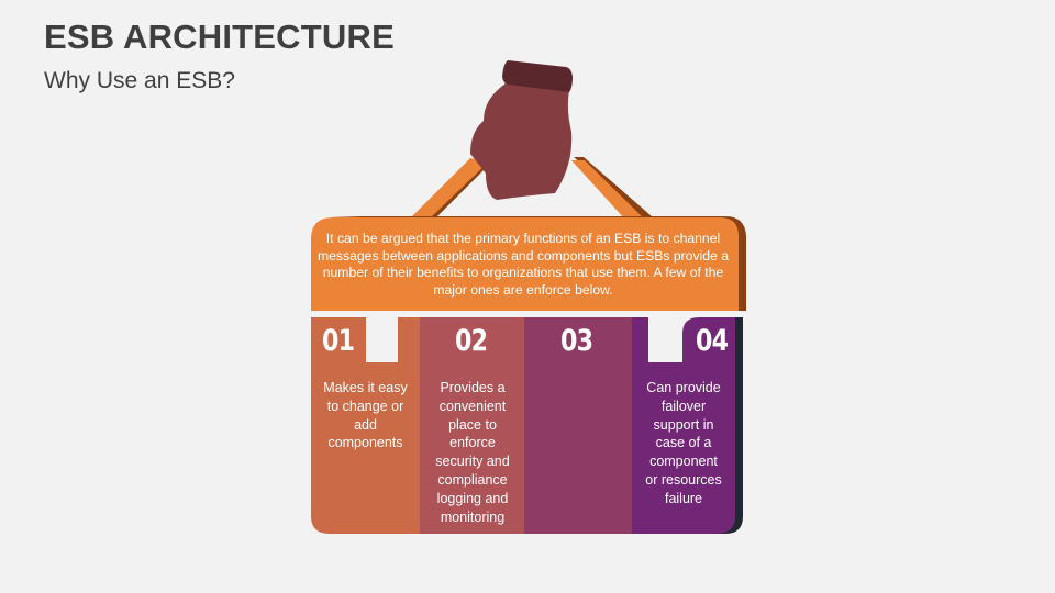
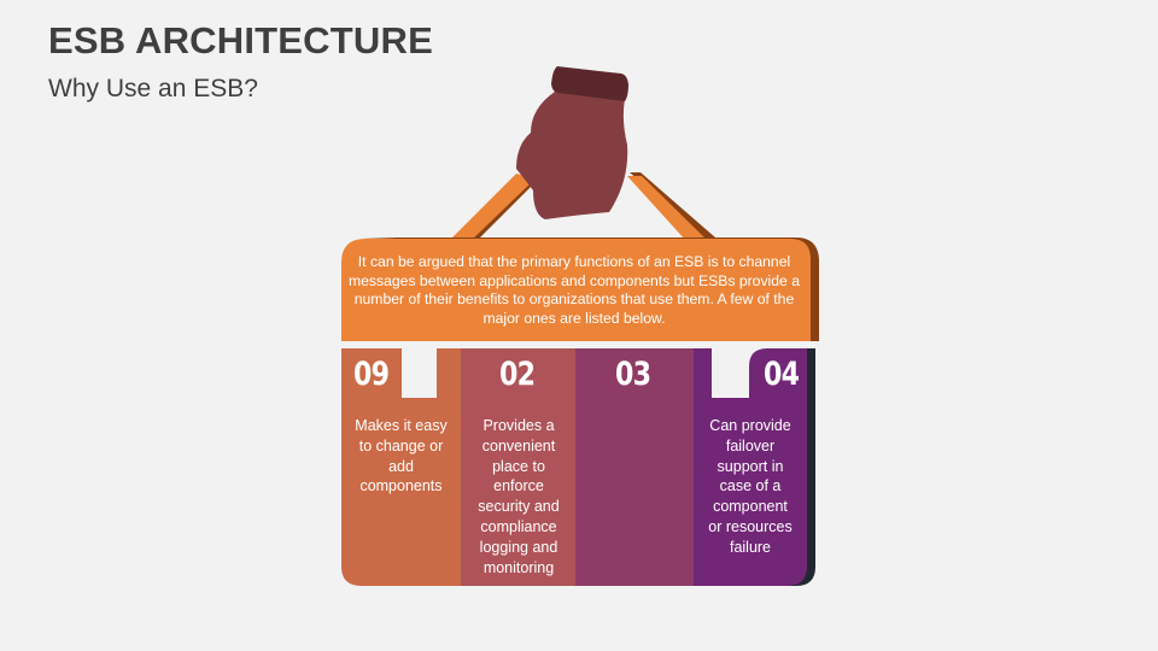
  ESB ARCHITECTURE
  Why Use an ESB?
- It can be argued that the primary functions of an ESB is to channel messages between applications and components but ESBs provide a number of their benefits to organizations that use them. A few of the major ones are enforce below.
+ It can be argued that the primary functions of an ESB is to channel messages between applications and components but ESBs provide a number of their benefits to organizations that use them. A few of the major ones are listed below.
- 01
+ 09
  Makes it easy to change or add components
  02
  Provides a convenient place to enforce security and compliance logging and monitoring
  03
  04
  Can provide failover support in case of a component or resources failure
